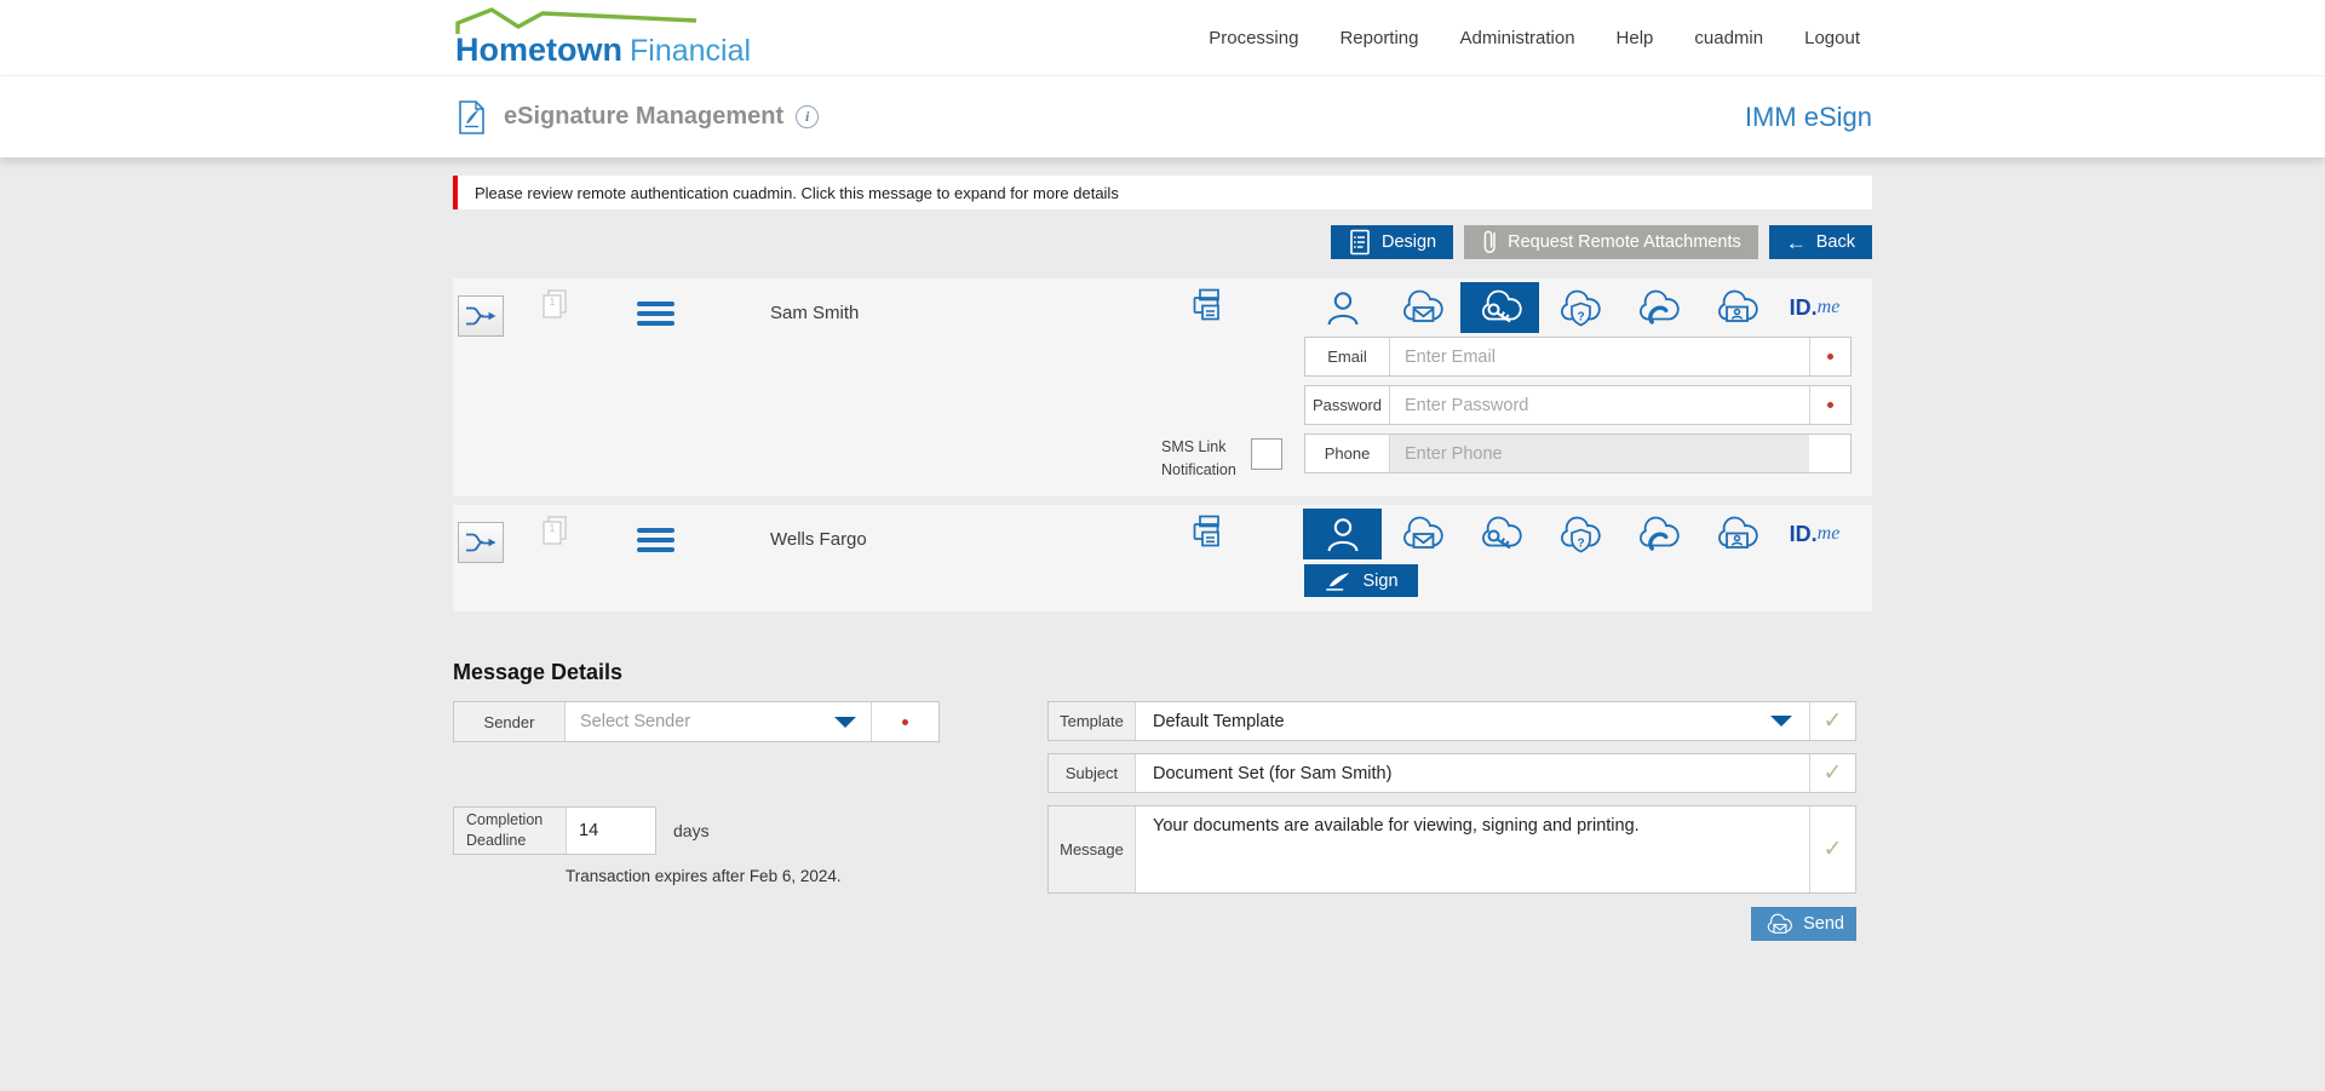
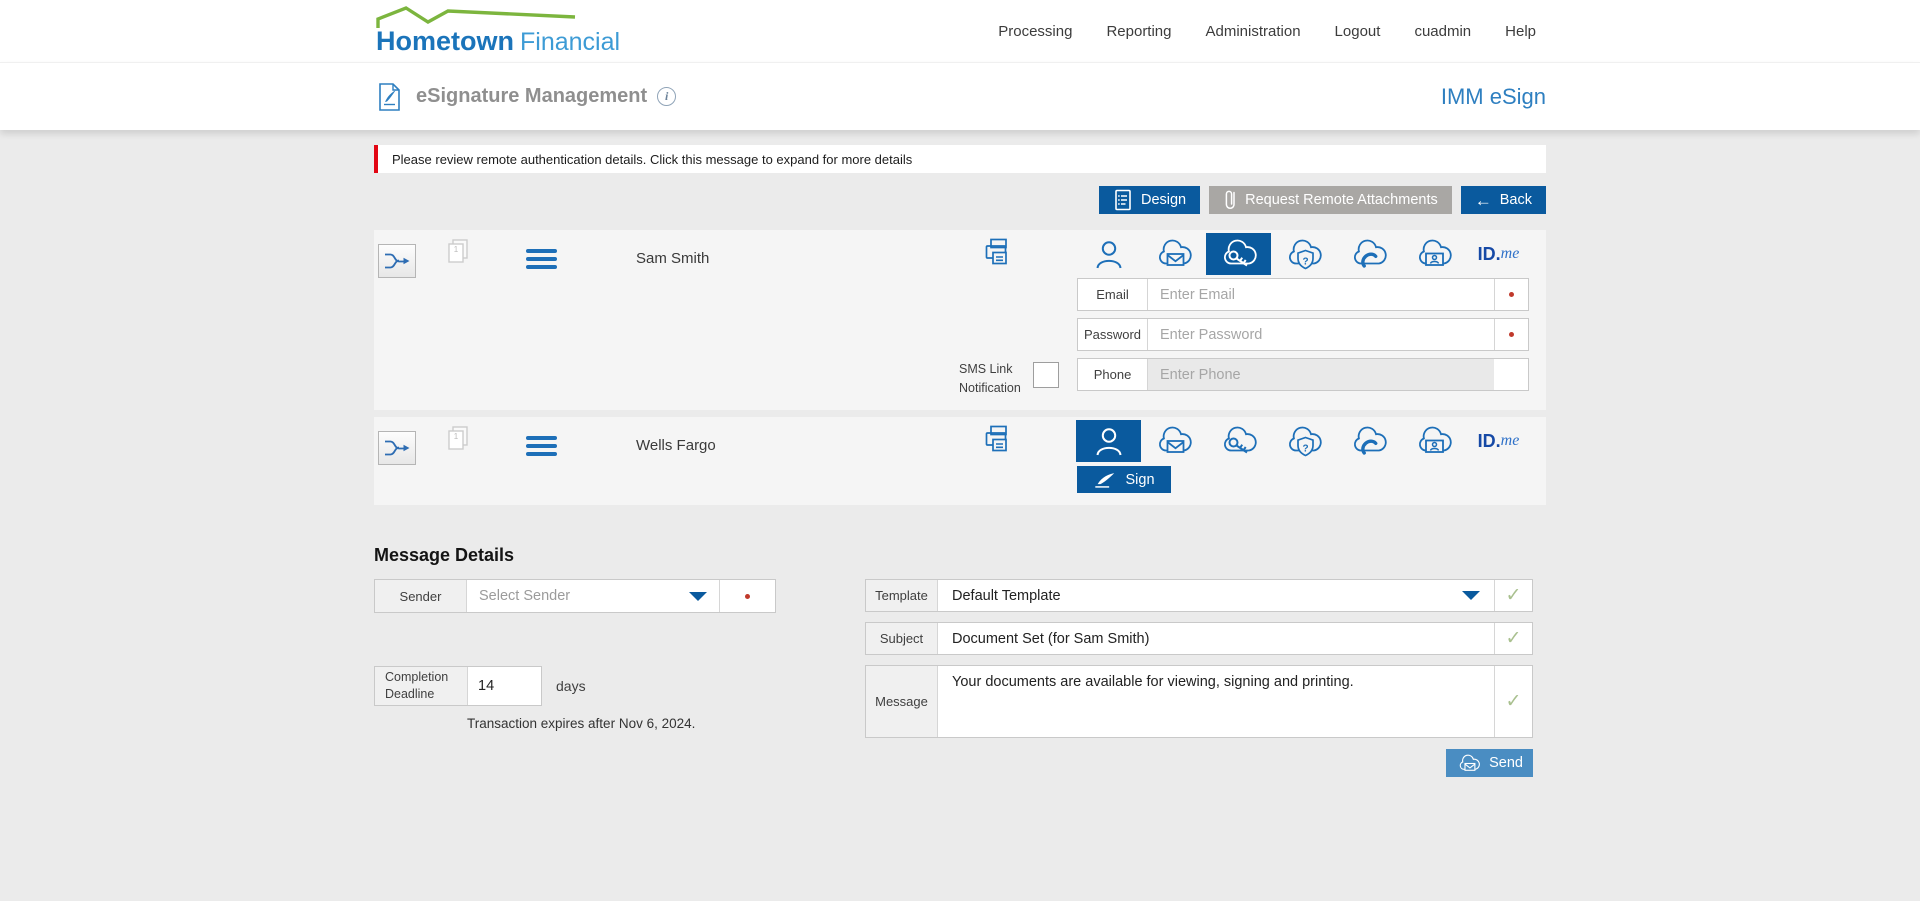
  Hometown Financial
  Processing
  Reporting
  Administration
- Help
+ Logout
  cuadmin
- Logout
+ Help
  eSignature Management
  i
  IMM eSign
- Please review remote authentication cuadmin. Click this message to expand for more details
+ Please review remote authentication details. Click this message to expand for more details
  Design
  Request Remote Attachments
  ←
  Back
  1
  Sam Smith
  ?
  ID.
  me
  Email
  Enter Email
  Password
  Enter Password
  Phone
  Enter Phone
  SMS Link
  Notification
  1
  Wells Fargo
  ?
  ID.
  me
  Sign
  Message Details
  Sender
  Select Sender
  Completion
  Deadline
  14
  days
- Transaction expires after Feb 6, 2024.
+ Transaction expires after Nov 6, 2024.
  Template
  Default Template
  ✓
  Subject
  Document Set (for Sam Smith)
  ✓
  Message
  Your documents are available for viewing, signing and printing.
  ✓
  Send
